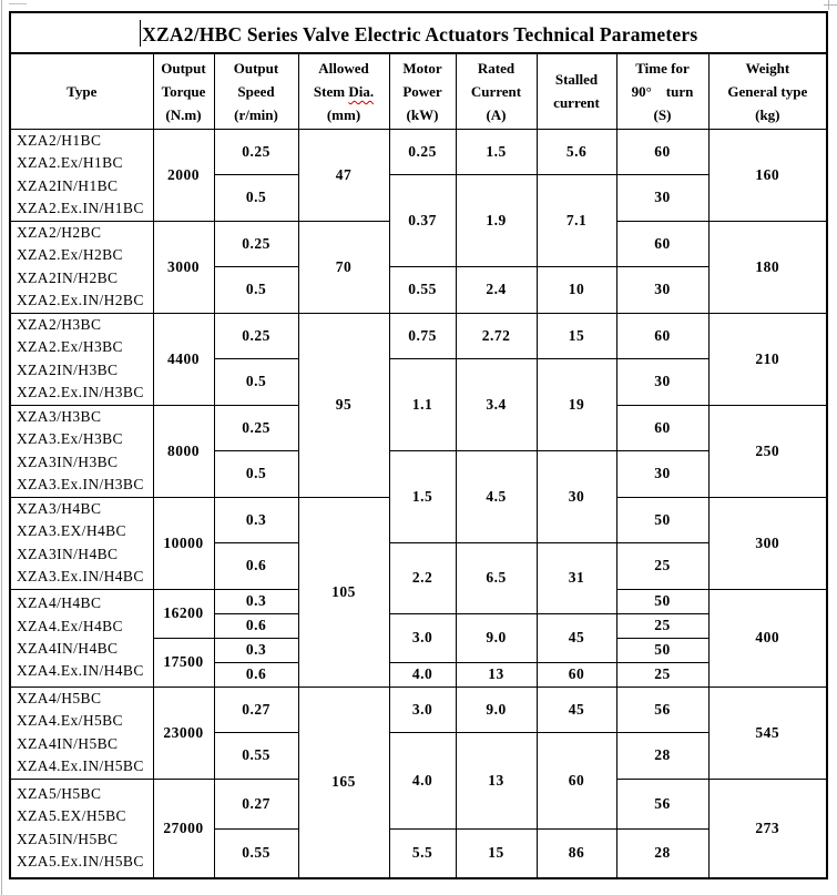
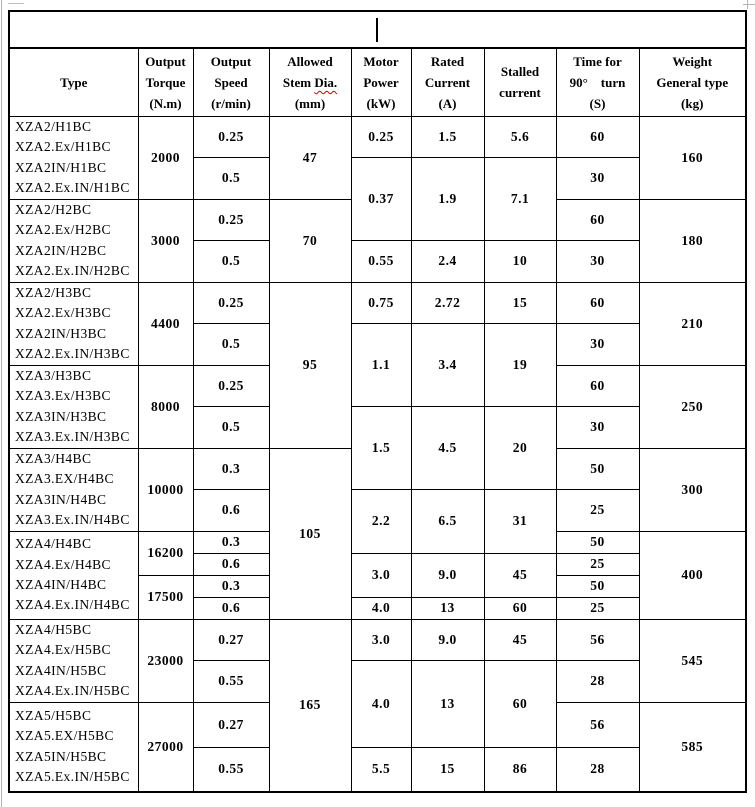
- XZA2/HBC Series Valve Electric Actuators Technical Parameters
  Type	Output Torque (N.m)	Output Speed (r/min)	Allowed Stem Dia. (mm)	Motor Power (kW)	Rated Current (A)	Stalled current	Time for 90° turn (S)	Weight General type (kg)
  XZA2/H1BC XZA2.Ex/H1BC XZA2IN/H1BC XZA2.Ex.IN/H1BC	2000	0.25	47	0.25	1.5	5.6	60	160
  0.5	0.37	1.9	7.1	30
  XZA2/H2BC XZA2.Ex/H2BC XZA2IN/H2BC XZA2.Ex.IN/H2BC	3000	0.25	70	60	180
  0.5	0.55	2.4	10	30
  XZA2/H3BC XZA2.Ex/H3BC XZA2IN/H3BC XZA2.Ex.IN/H3BC	4400	0.25	95	0.75	2.72	15	60	210
  0.5	1.1	3.4	19	30
  XZA3/H3BC XZA3.Ex/H3BC XZA3IN/H3BC XZA3.Ex.IN/H3BC	8000	0.25	60	250
- 0.5	1.5	4.5	30	30
+ 0.5	1.5	4.5	20	30
  XZA3/H4BC XZA3.EX/H4BC XZA3IN/H4BC XZA3.Ex.IN/H4BC	10000	0.3	105	50	300
  0.6	2.2	6.5	31	25
  XZA4/H4BC XZA4.Ex/H4BC XZA4IN/H4BC XZA4.Ex.IN/H4BC	16200	0.3	50	400
  0.6	3.0	9.0	45	25
  17500	0.3	50
  0.6	4.0	13	60	25
  XZA4/H5BC XZA4.Ex/H5BC XZA4IN/H5BC XZA4.Ex.IN/H5BC	23000	0.27	165	3.0	9.0	45	56	545
  0.55	4.0	13	60	28
- XZA5/H5BC XZA5.EX/H5BC XZA5IN/H5BC XZA5.Ex.IN/H5BC	27000	0.27	56	273
+ XZA5/H5BC XZA5.EX/H5BC XZA5IN/H5BC XZA5.Ex.IN/H5BC	27000	0.27	56	585
  0.55	5.5	15	86	28
